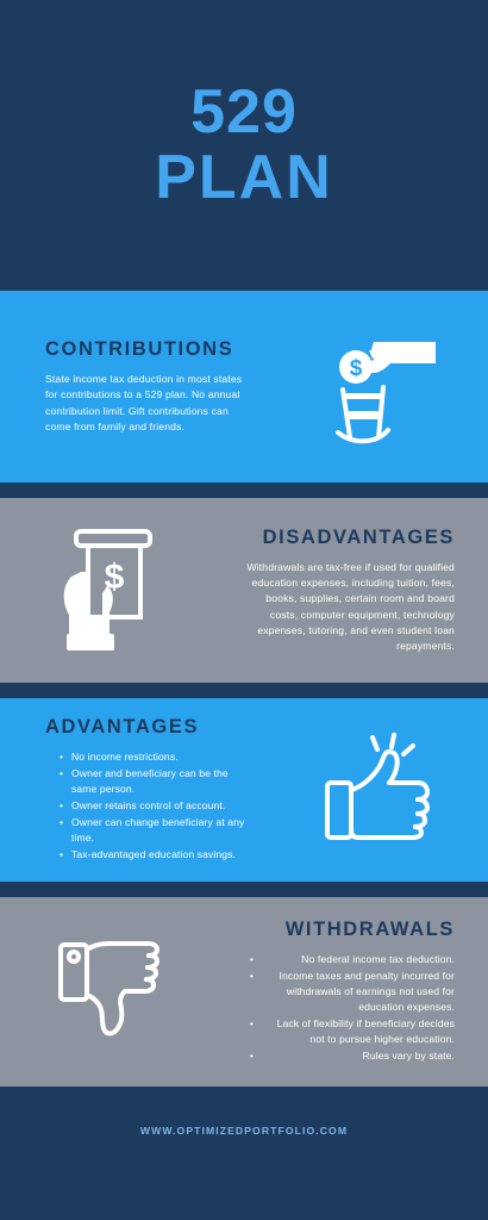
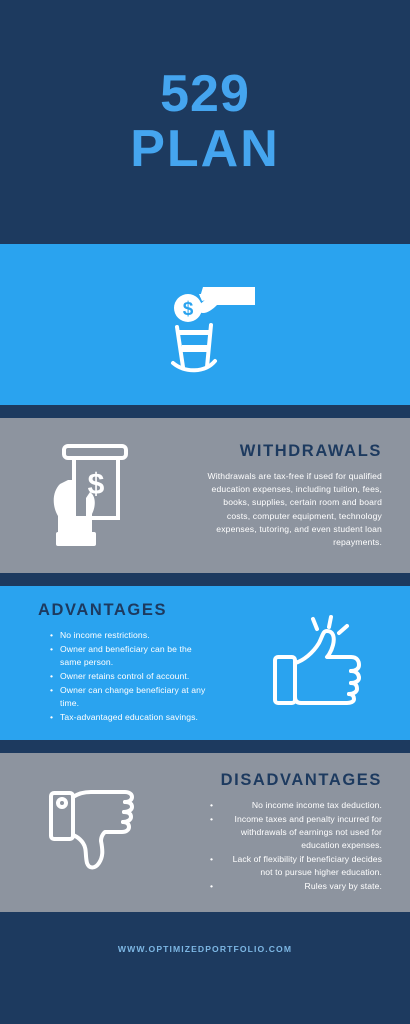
  529
  PLAN
- CONTRIBUTIONS
- State income tax deduction in most states for contributions to a 529 plan. No annual contribution limit. Gift contributions can come from family and friends.
  $
  $
- DISADVANTAGES
+ WITHDRAWALS
  Withdrawals are tax-free if used for qualified education expenses, including tuition, fees, books, supplies, certain room and board costs, computer equipment, technology expenses, tutoring, and even student loan repayments.
  ADVANTAGES
  No income restrictions.
  Owner and beneficiary can be the same person.
  Owner retains control of account.
  Owner can change beneficiary at any time.
  Tax-advantaged education savings.
- WITHDRAWALS
+ DISADVANTAGES
- No federal income tax deduction.
+ No income income tax deduction.
  Income taxes and penalty incurred for withdrawals of earnings not used for education expenses.
  Lack of flexibility if beneficiary decides not to pursue higher education.
  Rules vary by state.
  WWW.OPTIMIZEDPORTFOLIO.COM
